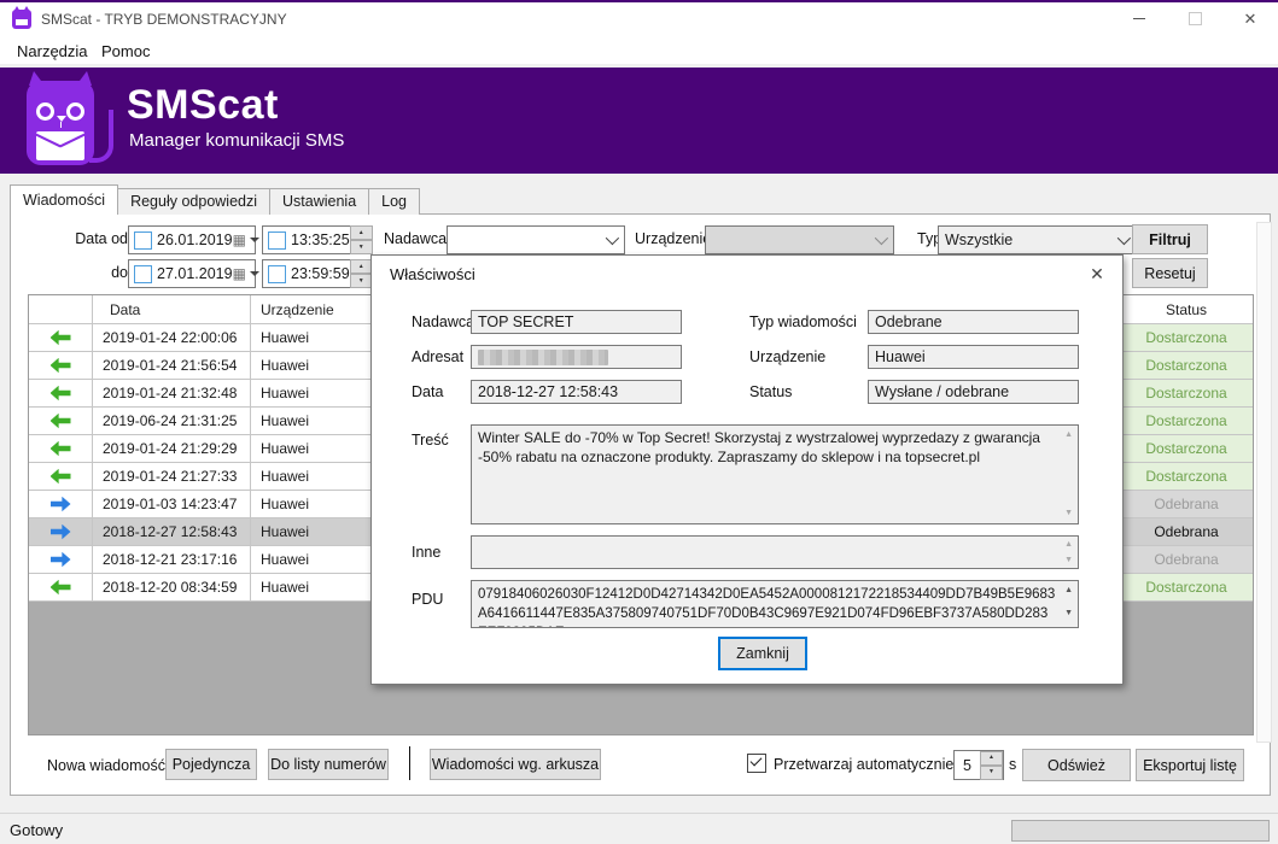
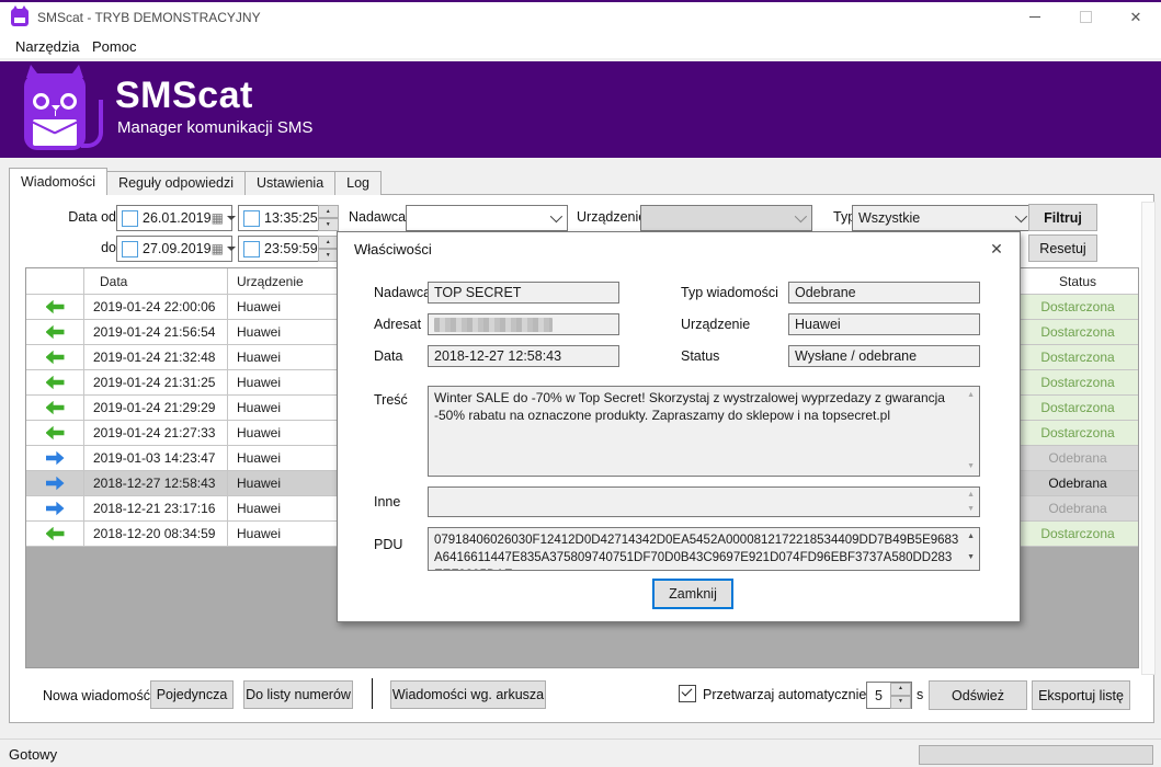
  SMScat - TRYB DEMONSTRACYJNY
  ✕
  Narzędzia
  Pomoc
  SMScat
  Manager komunikacji SMS
  Wiadomości
  Reguły odpowiedzi
  Ustawienia
  Log
  Data od
  26.01.2019
  ▦
  13:35:25
  Nadawca
  Urządzeni
  Wszystkie
  Filtruj
  do
- 27.01.2019
+ 27.09.2019
  ▦
  23:59:59
  Resetuj
  Data
  Urządzenie
  Status
  2019-01-24 22:00:06
  Huawei
  Dostarczona
  2019-01-24 21:56:54
  Huawei
  Dostarczona
  2019-01-24 21:32:48
  Huawei
  Dostarczona
- 2019-06-24 21:31:25
+ 2019-01-24 21:31:25
  Huawei
  Dostarczona
  2019-01-24 21:29:29
  Huawei
  Dostarczona
  2019-01-24 21:27:33
  Huawei
  Dostarczona
  2019-01-03 14:23:47
  Huawei
  Odebrana
  2018-12-27 12:58:43
  Huawei
  Odebrana
  2018-12-21 23:17:16
  Huawei
  Odebrana
  2018-12-20 08:34:59
  Huawei
  Dostarczona
  Nowa wiadomość
  Pojedyncza
  Do listy numerów
  Wiadomości wg. arkusza
  Przetwarzaj automatycznie
  5
  s
  Odśwież
  Eksportuj listę
  Właściwości
  ✕
  Nadawc
  TOP SECRET
  Adresat
  Data
  2018-12-27 12:58:43
  Typ wiadomości
  Odebrane
  Urządzenie
  Huawei
  Status
  Wysłane / odebrane
  Treść
  Winter SALE do -70% w Top Secret! Skorzystaj z wystrzalowej wyprzedazy z gwarancja -50% rabatu na oznaczone produkty. Zapraszamy do sklepow i na topsecret.pl
  Inne
  PDU
  07918406026030F12412D0D42714342D0EA5452A0000812172218534409DD7B49B5E9683A6416611447E835A375809740751DF70D0B43C9697E921D074FD96EBF3737A580DD283
  Zamknij
  Gotowy
